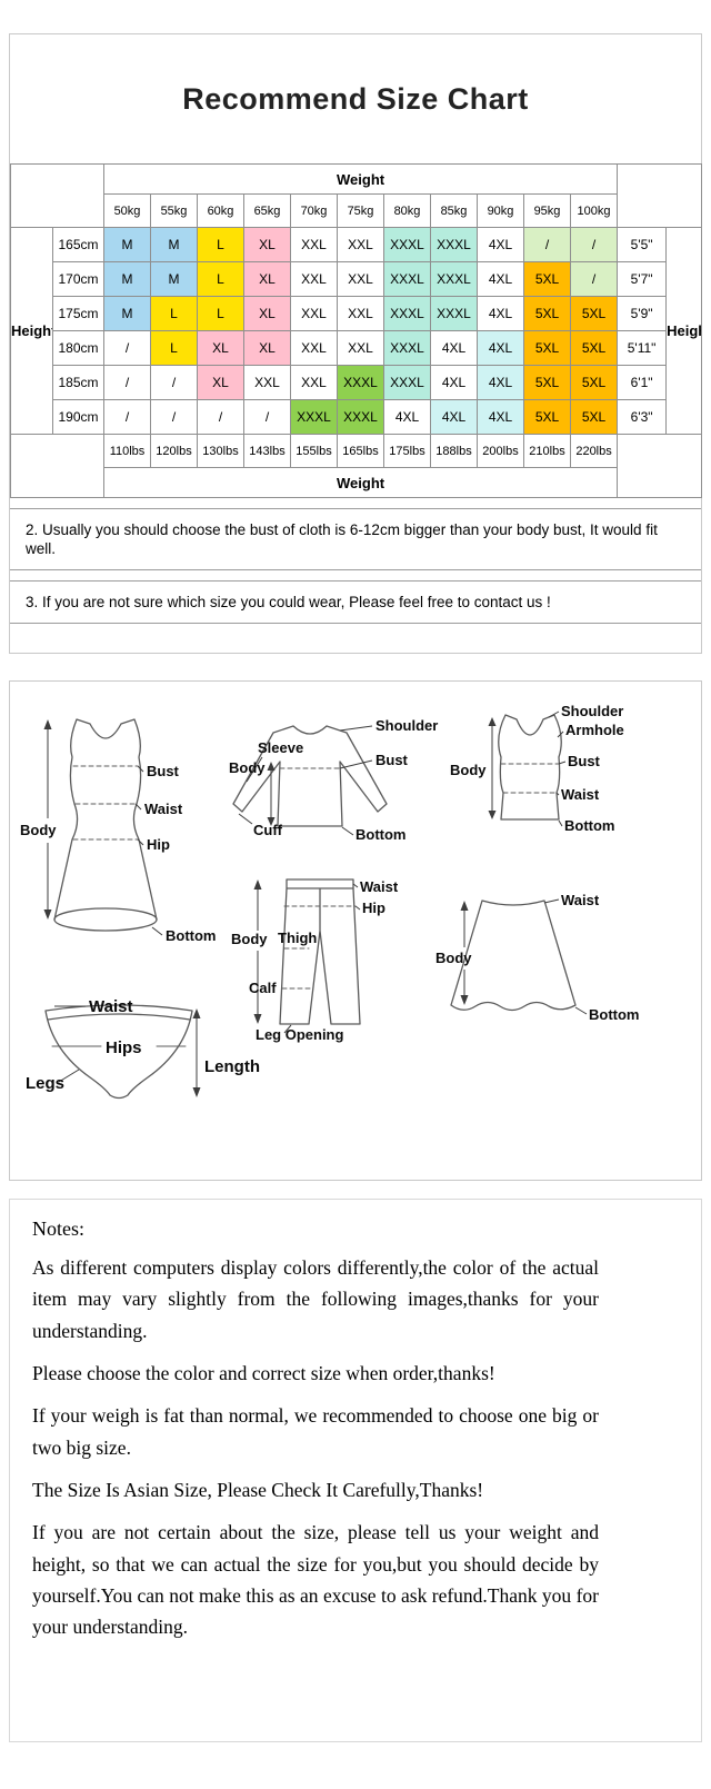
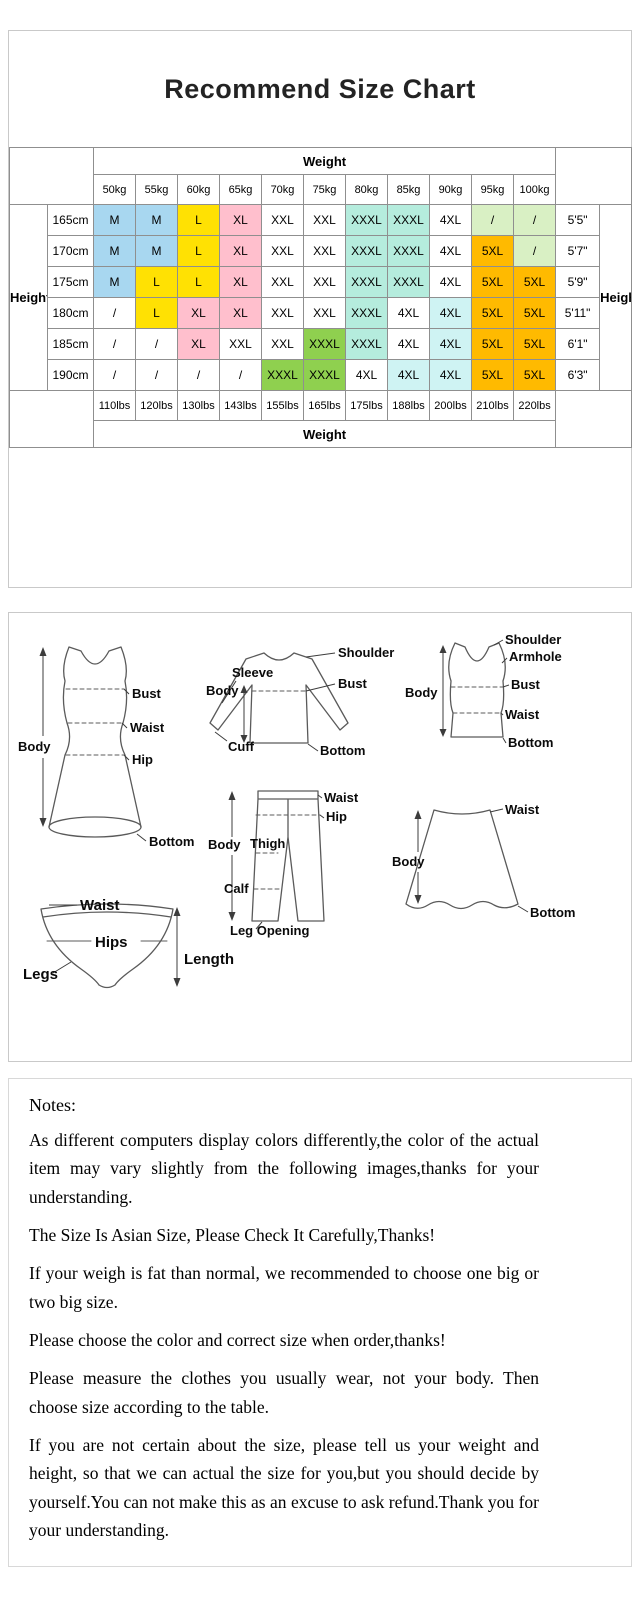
  Recommend Size Chart
  	Weight
  50kg	55kg	60kg	65kg	70kg	75kg	80kg	85kg	90kg	95kg	100kg
  Heigh	165cm	M	M	L	XL	XXL	XXL	XXXL	XXXL	4XL	/	/	5'5"	Heig
  170cm	M	M	L	XL	XXL	XXL	XXXL	XXXL	4XL	5XL	/	5'7"
  175cm	M	L	L	XL	XXL	XXL	XXXL	XXXL	4XL	5XL	5XL	5'9"
  180cm	/	L	XL	XL	XXL	XXL	XXXL	4XL	4XL	5XL	5XL	5'11"
  185cm	/	/	XL	XXL	XXL	XXXL	XXXL	4XL	4XL	5XL	5XL	6'1"
  190cm	/	/	/	/	XXXL	XXXL	4XL	4XL	4XL	5XL	5XL	6'3"
  	110lbs	120lbs	130lbs	143lbs	155lbs	165lbs	175lbs	188lbs	200lbs	210lbs	220lbs
  Weight
- 2. Usually you should choose the bust of cloth is 6-12cm bigger than your body bust, It would fit well.
- 3. If you are not sure which size you could wear, Please feel free to contact us !
  Bust
  Waist
  Hip
  Body
  Bottom
  Shoulder
  Sleeve
  Body
  Bust
  Cuff
  Bottom
  Shoulder
  Armhole
  Body
  Bust
  Waist
  Bottom
  Waist
  Hip
  Body
  Thigh
  Calf
  Leg Opening
  Waist
  Hips
  Legs
  Length
  Waist
  Body
  Bottom
  Notes:
  As different computers display colors differently,the color of the actual item may vary slightly from the following images,thanks for your understanding.
- Please choose the color and correct size when order,thanks!
+ The Size Is Asian Size, Please Check It Carefully,Thanks!
  If your weigh is fat than normal, we recommended to choose one big or two big size.
- The Size Is Asian Size, Please Check It Carefully,Thanks!
+ Please choose the color and correct size when order,thanks!
+ Please measure the clothes you usually wear, not your body. Then choose size according to the table.
  If you are not certain about the size, please tell us your weight and height, so that we can actual the size for you,but you should decide by yourself.You can not make this as an excuse to ask refund.Thank you for your understanding.
